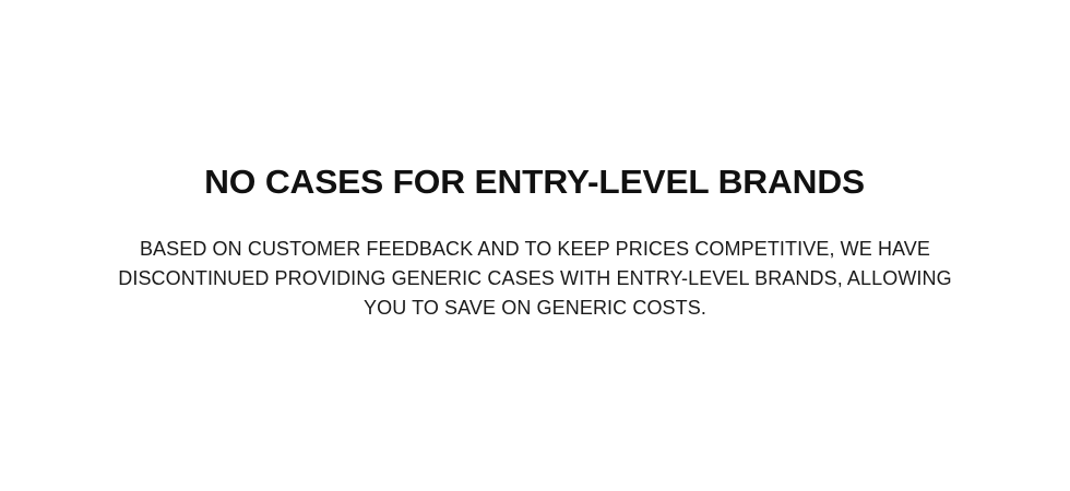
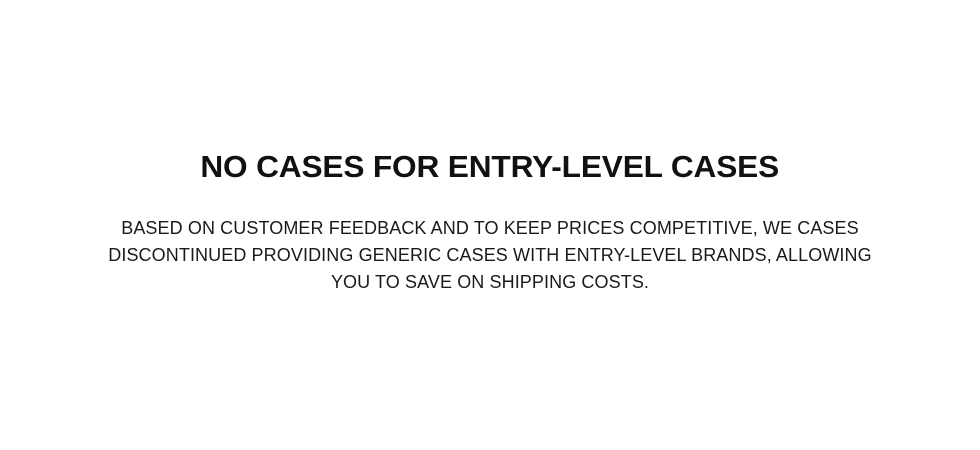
- NO CASES FOR ENTRY-LEVEL BRANDS
+ NO CASES FOR ENTRY-LEVEL CASES
- BASED ON CUSTOMER FEEDBACK AND TO KEEP PRICES COMPETITIVE, WE HAVE
+ BASED ON CUSTOMER FEEDBACK AND TO KEEP PRICES COMPETITIVE, WE CASES
  DISCONTINUED PROVIDING GENERIC CASES WITH ENTRY-LEVEL BRANDS, ALLOWING
- YOU TO SAVE ON GENERIC COSTS.
+ YOU TO SAVE ON SHIPPING COSTS.
